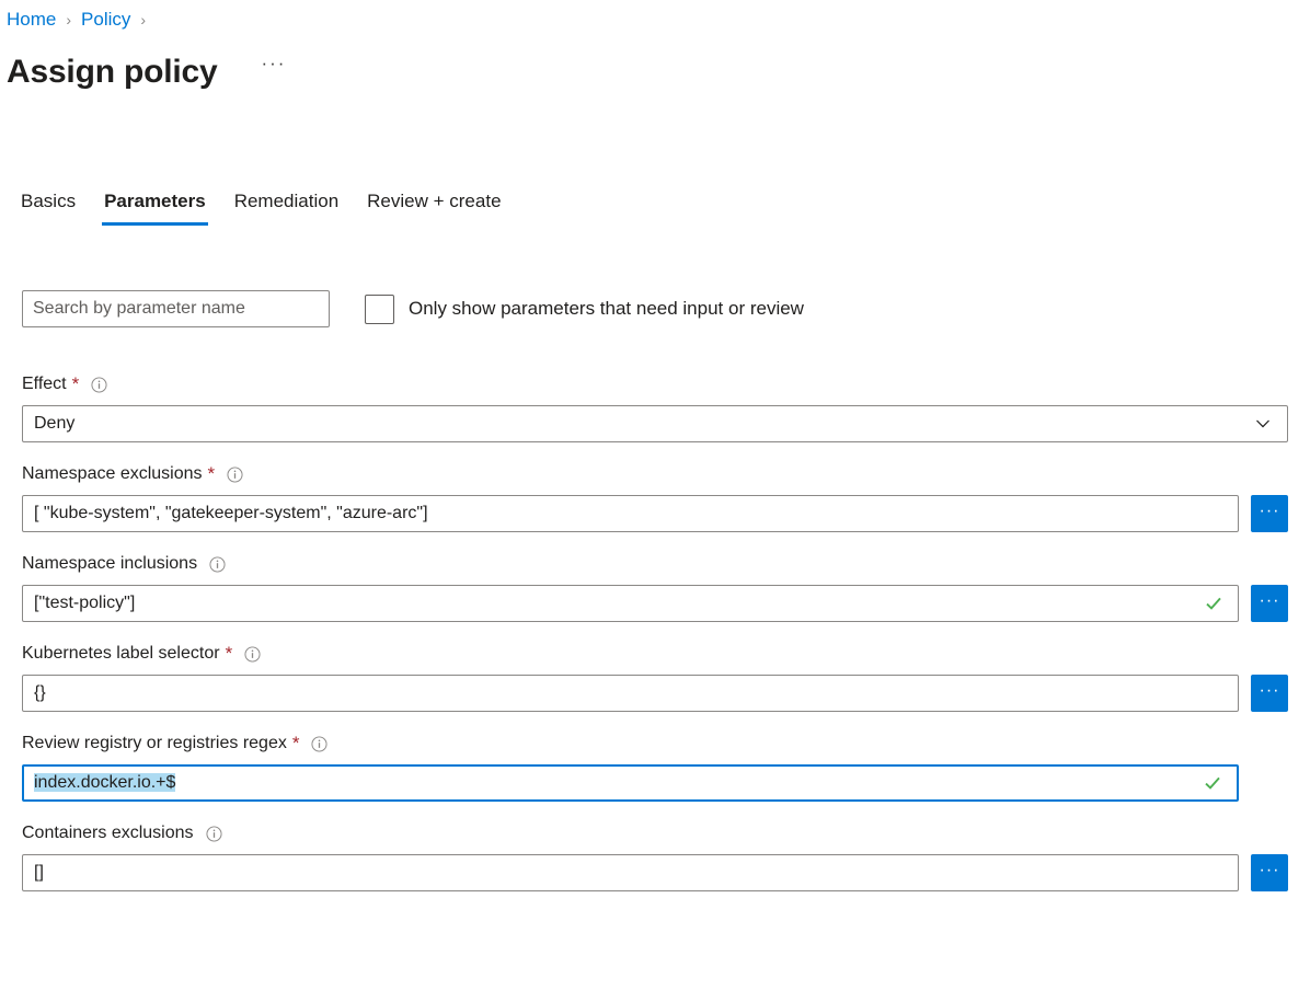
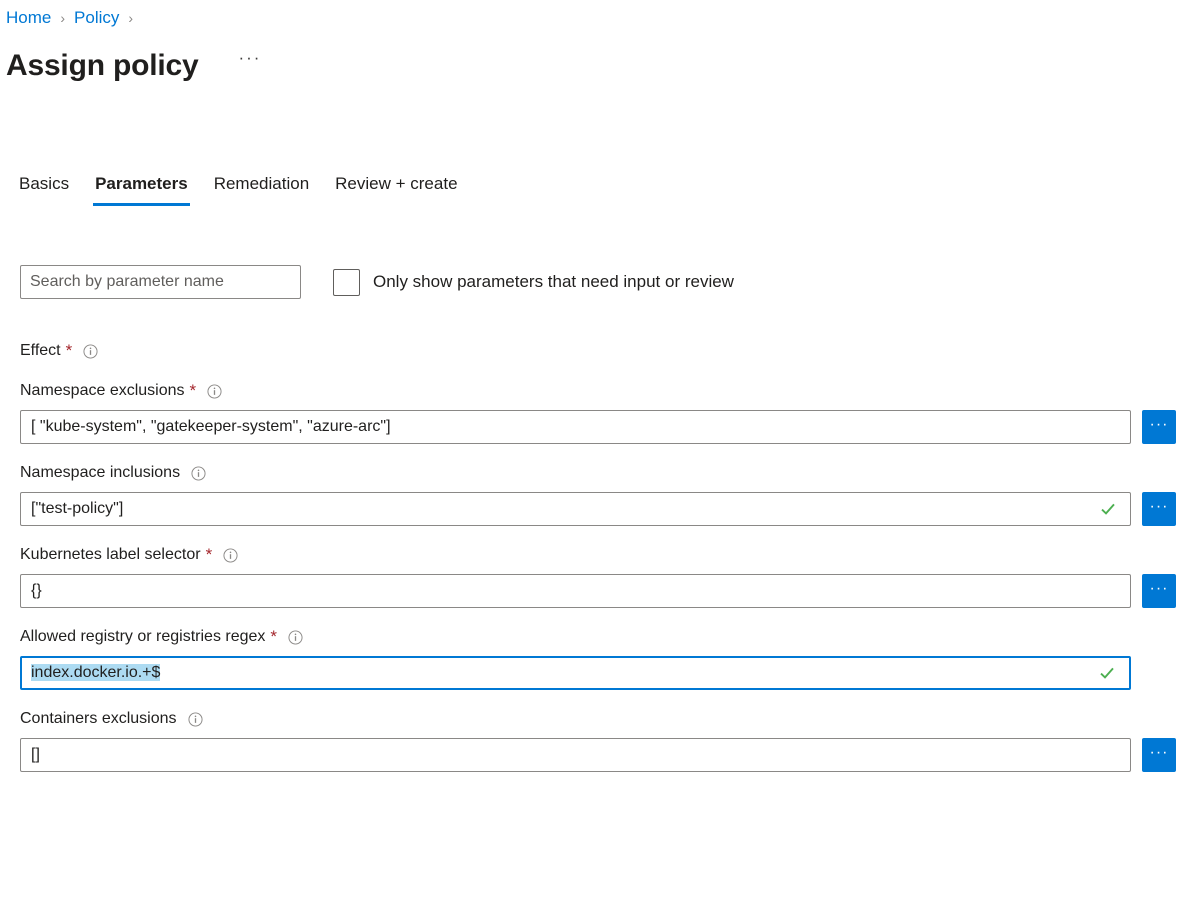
  Home
  ›
  Policy
  ›
  Assign policy
  ···
  Basics
  Parameters
  Remediation
  Review + create
  Search by parameter name
  Only show parameters that need input or review
  Effect
  *
- Deny
  Namespace exclusions
  *
  [ "kube-system", "gatekeeper-system", "azure-arc"]
  ···
  Namespace inclusions
  ["test-policy"]
  ···
  Kubernetes label selector
  *
  {}
  ···
- Review registry or registries regex
+ Allowed registry or registries regex
  *
  index.docker.io.+$
  Containers exclusions
  []
  ···
